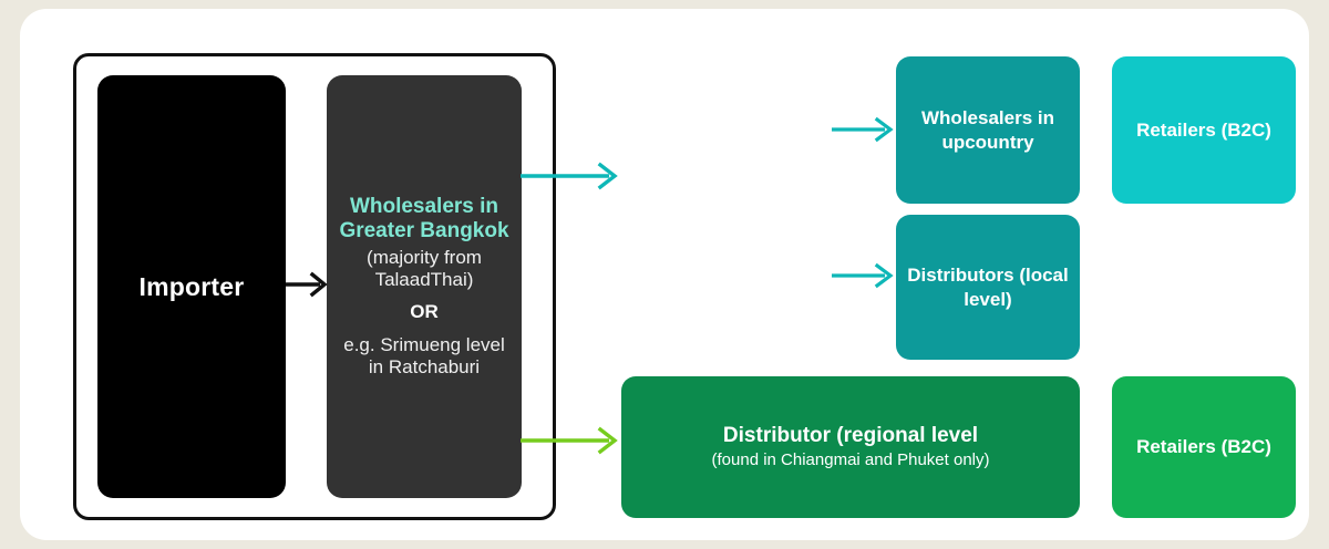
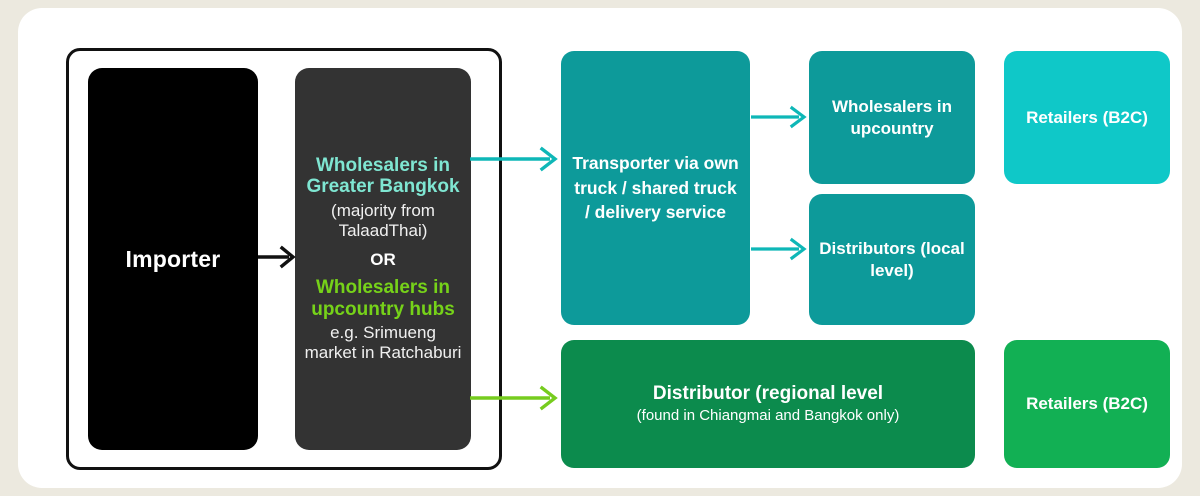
  Importer
  Wholesalers in Greater Bangkok
  (majority from TalaadThai)
  OR
+ Wholesalers in upcountry hubs
- e.g. Srimueng level in Ratchaburi
+ e.g. Srimueng market in Ratchaburi
+ Transporter via own truck / shared truck / delivery service
  Wholesalers in upcountry
  Distributors (local level)
  Retailers (B2C)
  Distributor (regional level
- (found in Chiangmai and Phuket only)
+ (found in Chiangmai and Bangkok only)
  Retailers (B2C)
